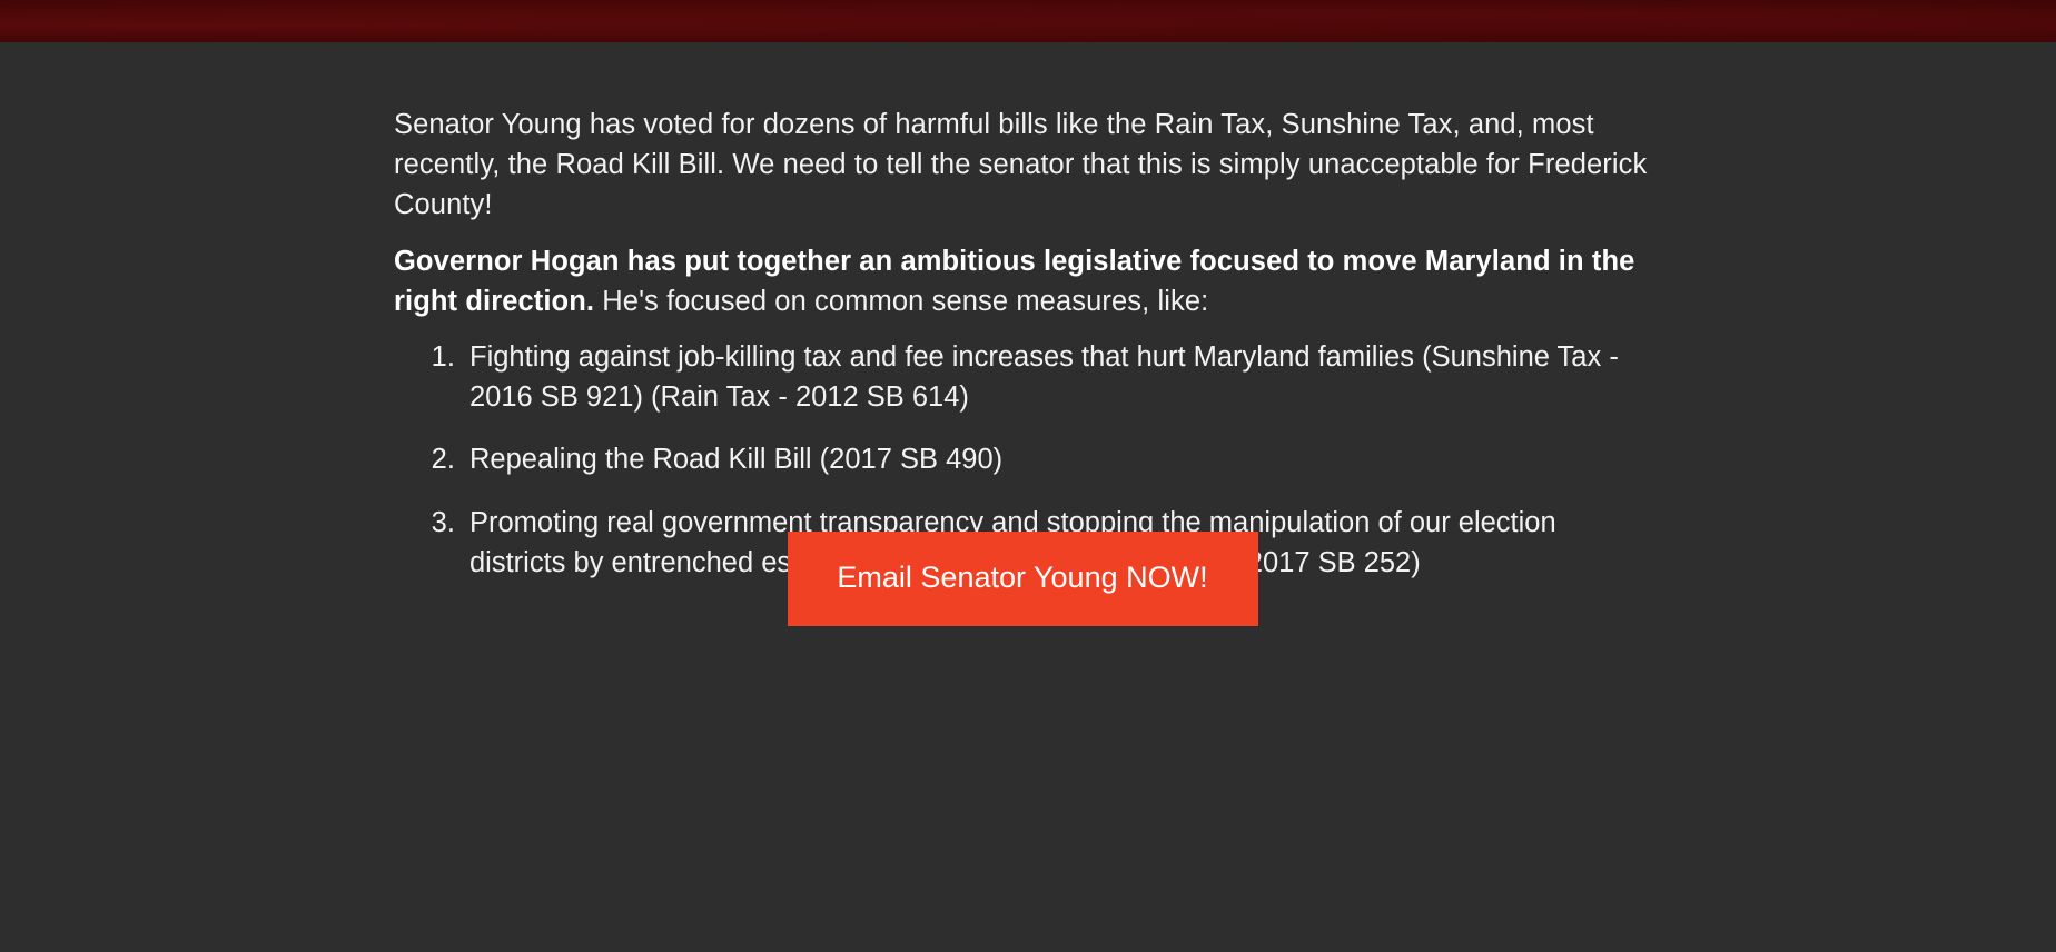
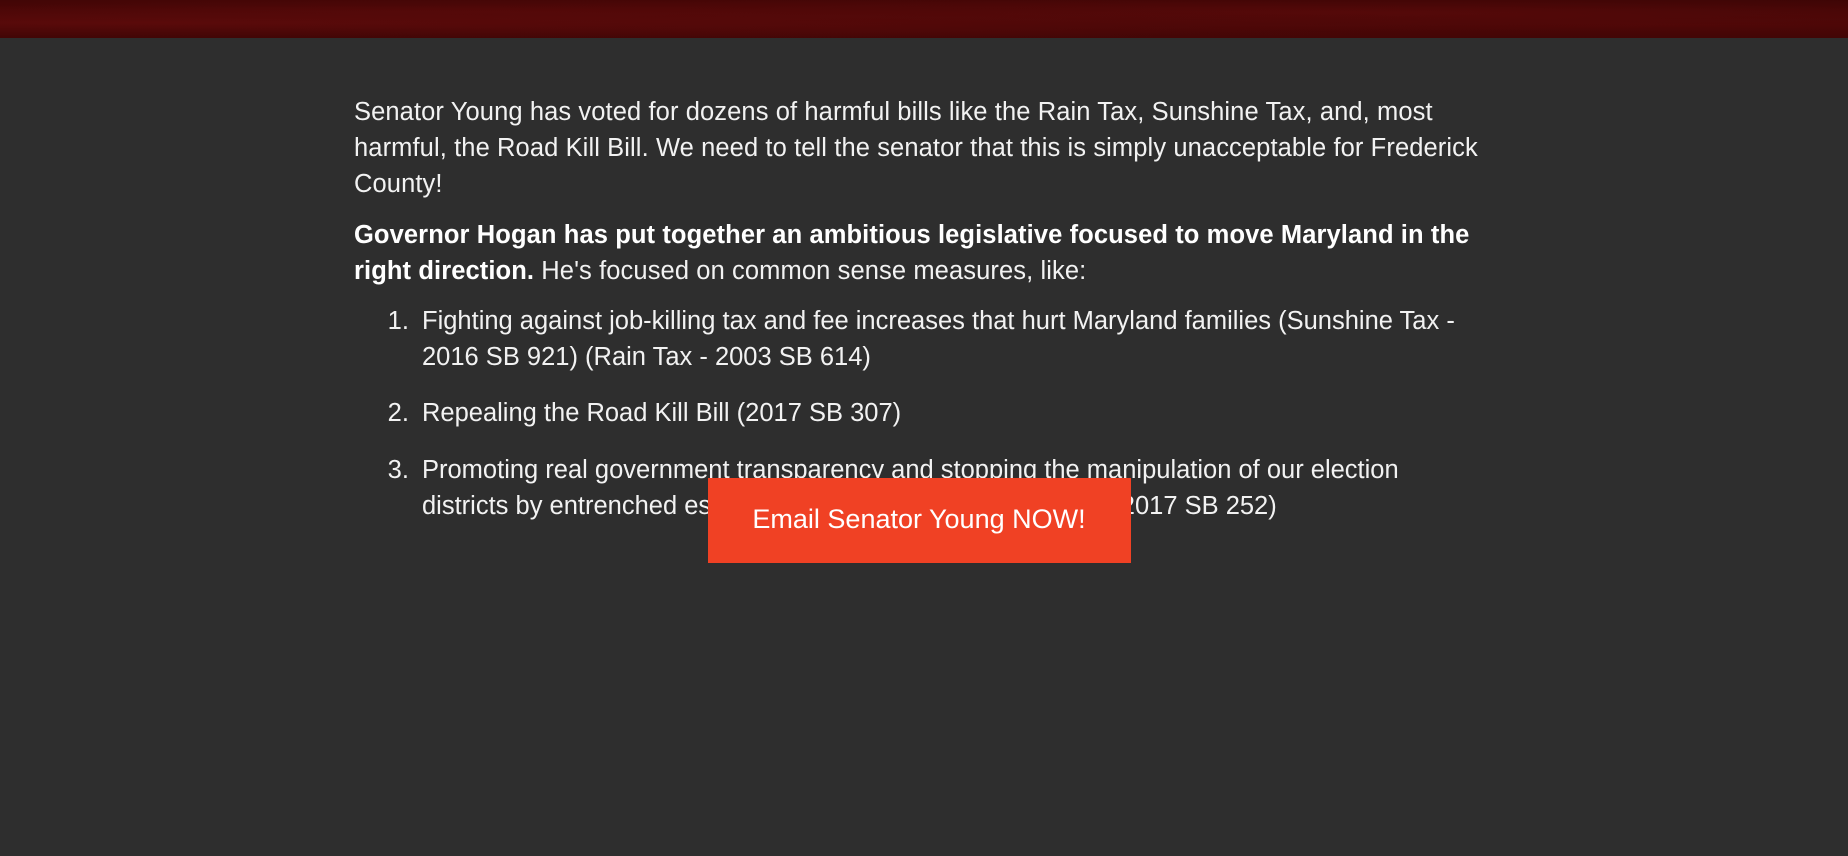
- Senator Young has voted for dozens of harmful bills like the Rain Tax, Sunshine Tax, and, most recently, the Road Kill Bill. We need to tell the senator that this is simply unacceptable for Frederick County!
+ Senator Young has voted for dozens of harmful bills like the Rain Tax, Sunshine Tax, and, most harmful, the Road Kill Bill. We need to tell the senator that this is simply unacceptable for Frederick County!
  Governor Hogan has put together an ambitious legislative focused to move Maryland in the right direction. He's focused on common sense measures, like:
- Fighting against job-killing tax and fee increases that hurt Maryland families (Sunshine Tax - 2016 SB 921) (Rain Tax - 2012 SB 614)
+ Fighting against job-killing tax and fee increases that hurt Maryland families (Sunshine Tax - 2016 SB 921) (Rain Tax - 2003 SB 614)
- Repealing the Road Kill Bill (2017 SB 490)
+ Repealing the Road Kill Bill (2017 SB 307)
  Promoting real government transparency and stopping the manipulation of our election districts by entrenched es017 SB 252)
  Email Senator Young NOW!
